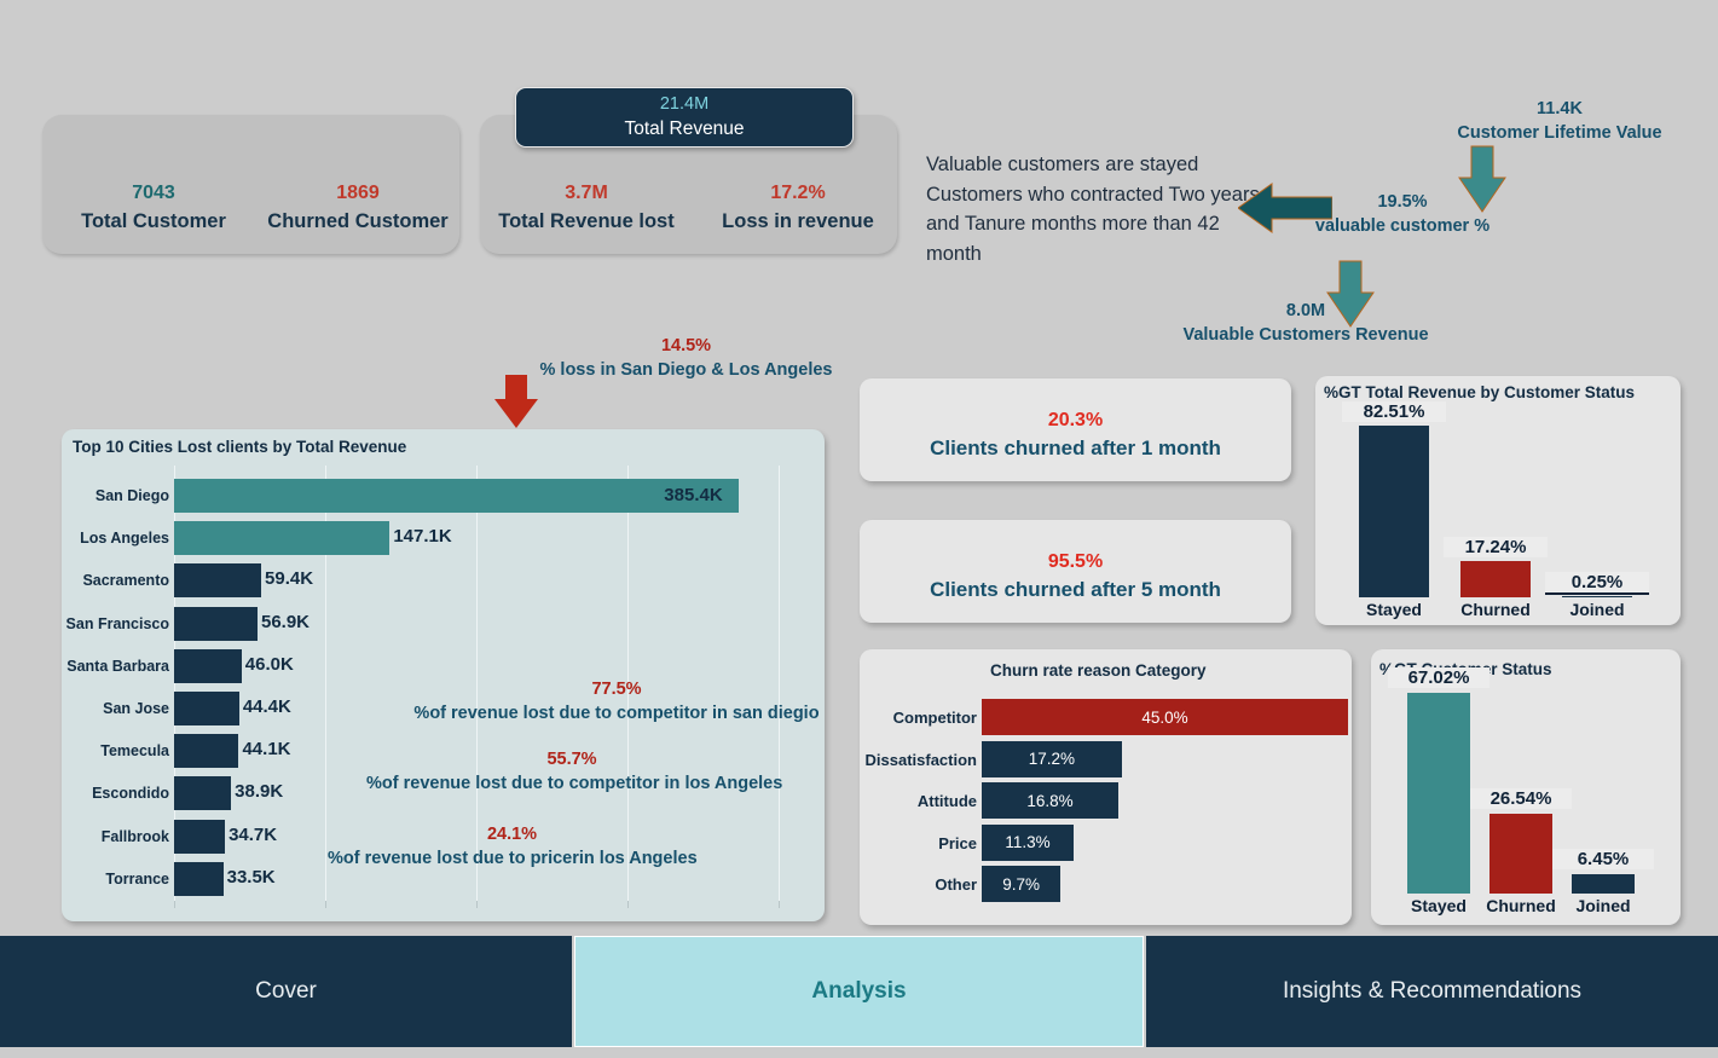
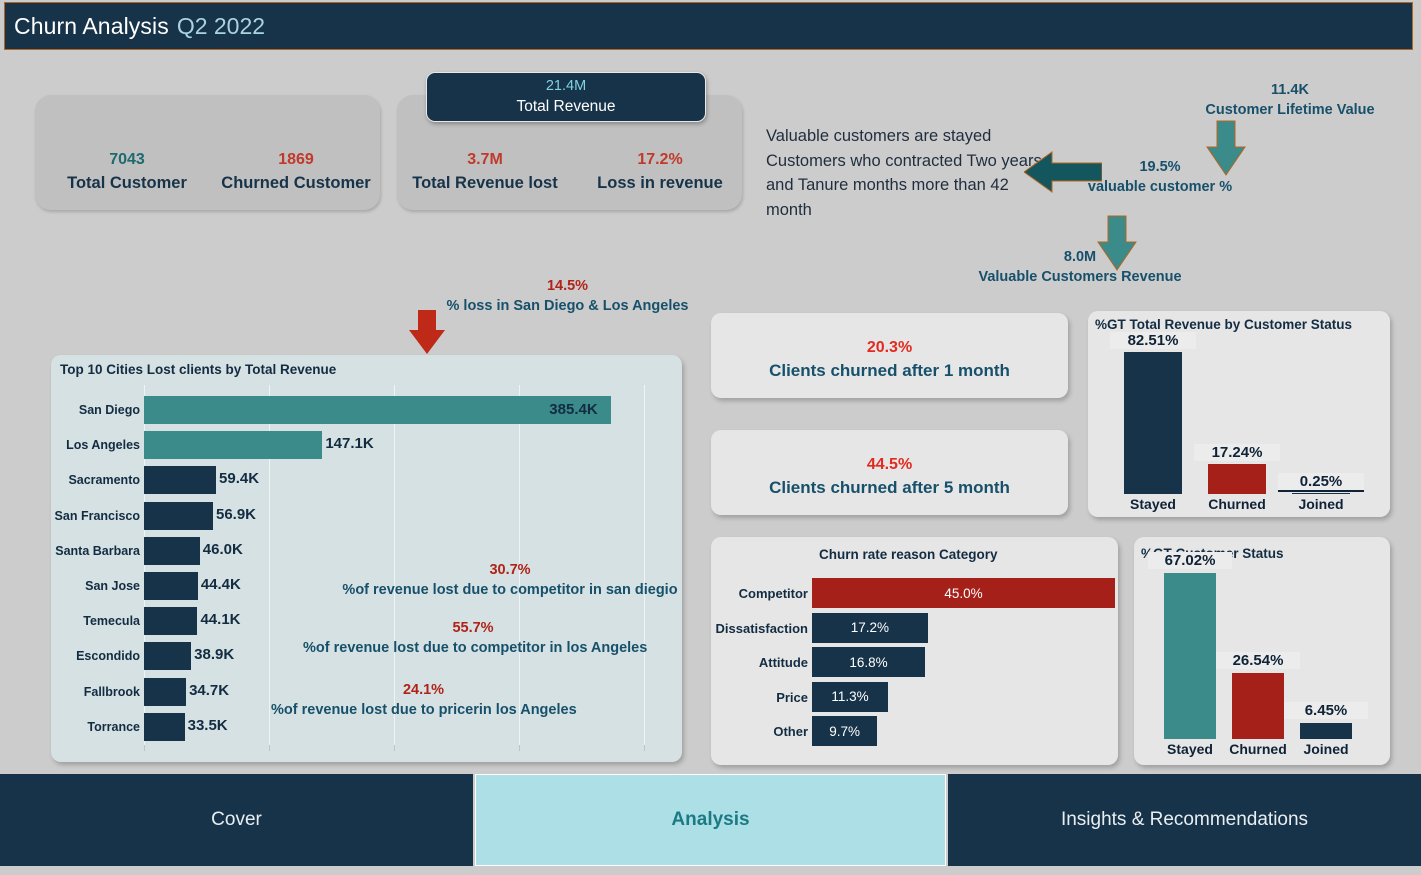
+ Churn Analysis
+ Q2 2022
  7043
  Total Customer
  1869
  Churned Customer
  21.4M
  Total Revenue
  3.7M
  Total Revenue lost
  17.2%
  Loss in revenue
  Valuable customers are stayed Customers who contracted Two years and Tanure months more than 42 month
  11.4K
  Customer Lifetime Value
  19.5%
  valuable customer %
  8.0M
  Valuable Customers Revenue
  14.5%
  % loss in San Diego & Los Angeles
  Top 10 Cities Lost clients by Total Revenue
  San Diego
  385.4K
  Los Angeles
  147.1K
  Sacramento
  59.4K
  San Francisco
  56.9K
  Santa Barbara
  46.0K
  San Jose
  44.4K
  Temecula
  44.1K
  Escondido
  38.9K
  Fallbrook
  34.7K
  Torrance
  33.5K
- 77.5%
+ 30.7%
  %of revenue lost due to competitor in san diegio
  55.7%
  %of revenue lost due to competitor in los Angeles
  24.1%
  %of revenue lost due to pricerin los Angeles
  20.3%
  Clients churned after 1 month
- 95.5%
+ 44.5%
  Clients churned after 5 month
  %GT Total Revenue by Customer Status
  82.51%
  Stayed
  17.24%
  Churned
  0.25%
  Joined
  Churn rate reason Category
  Competitor
  45.0%
  Dissatisfaction
  17.2%
  Attitude
  16.8%
  Price
  11.3%
  Other
  9.7%
  67.02%
  Stayed
  26.54%
  Churned
  6.45%
  Joined
  Cover
  Analysis
  Insights & Recommendations
